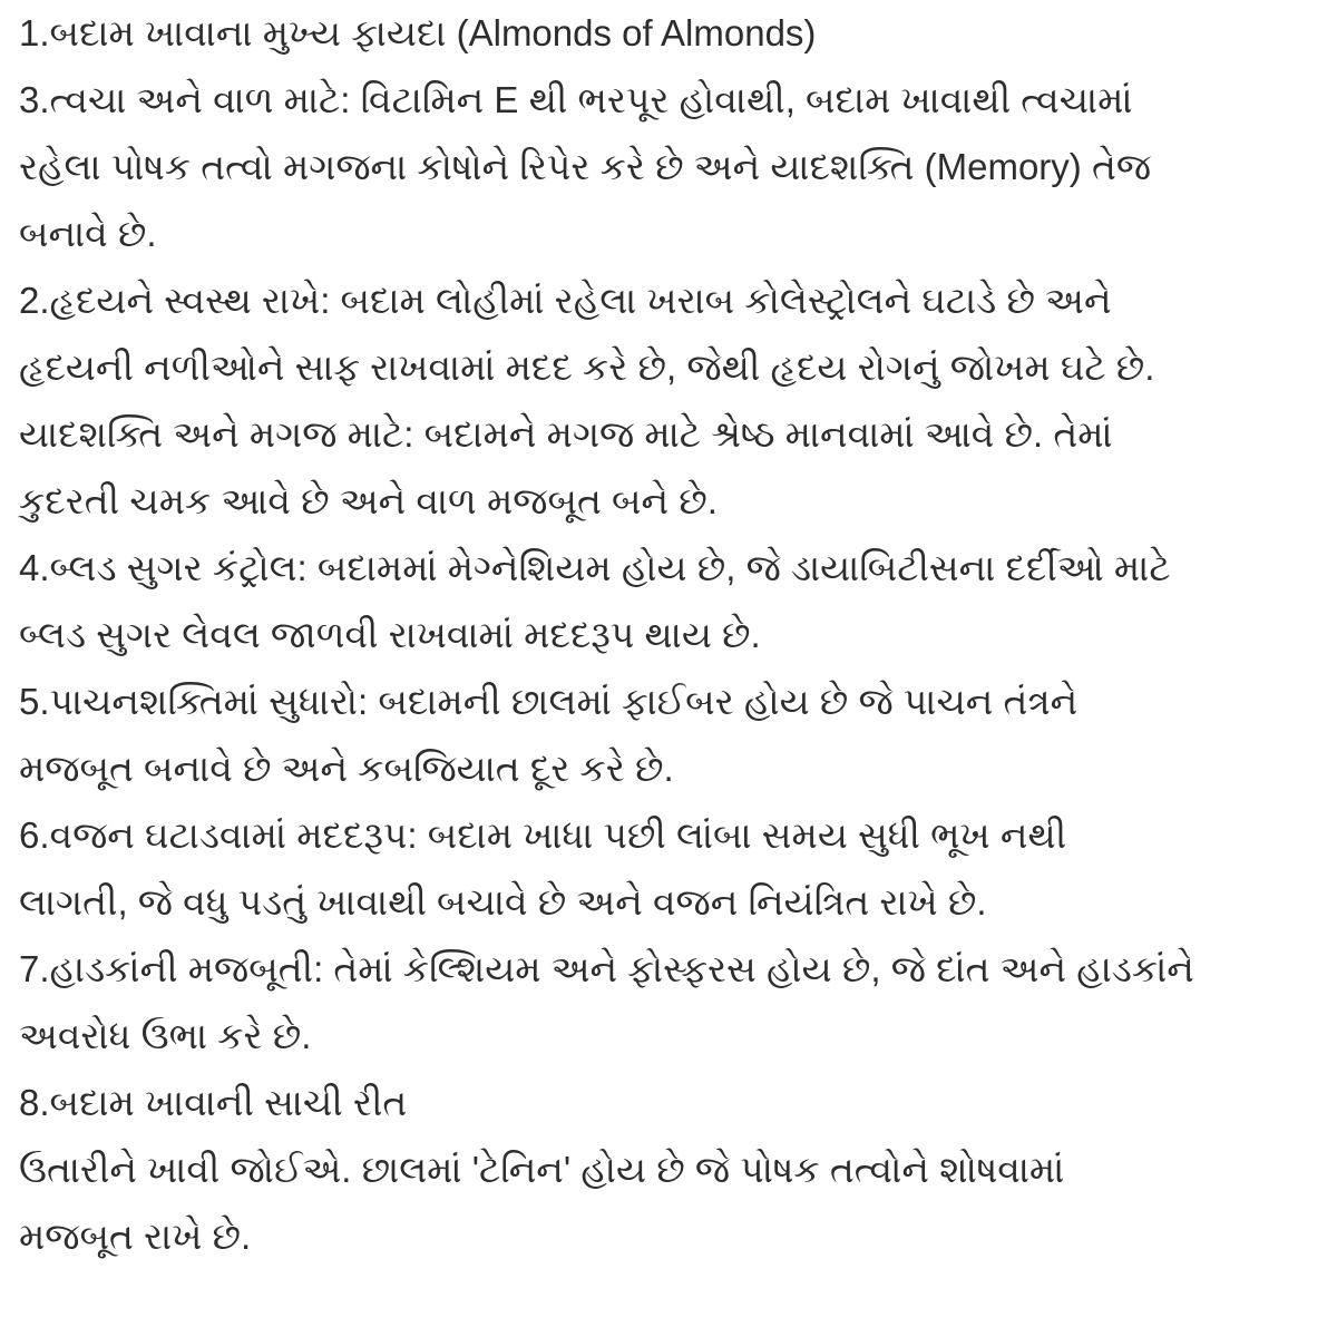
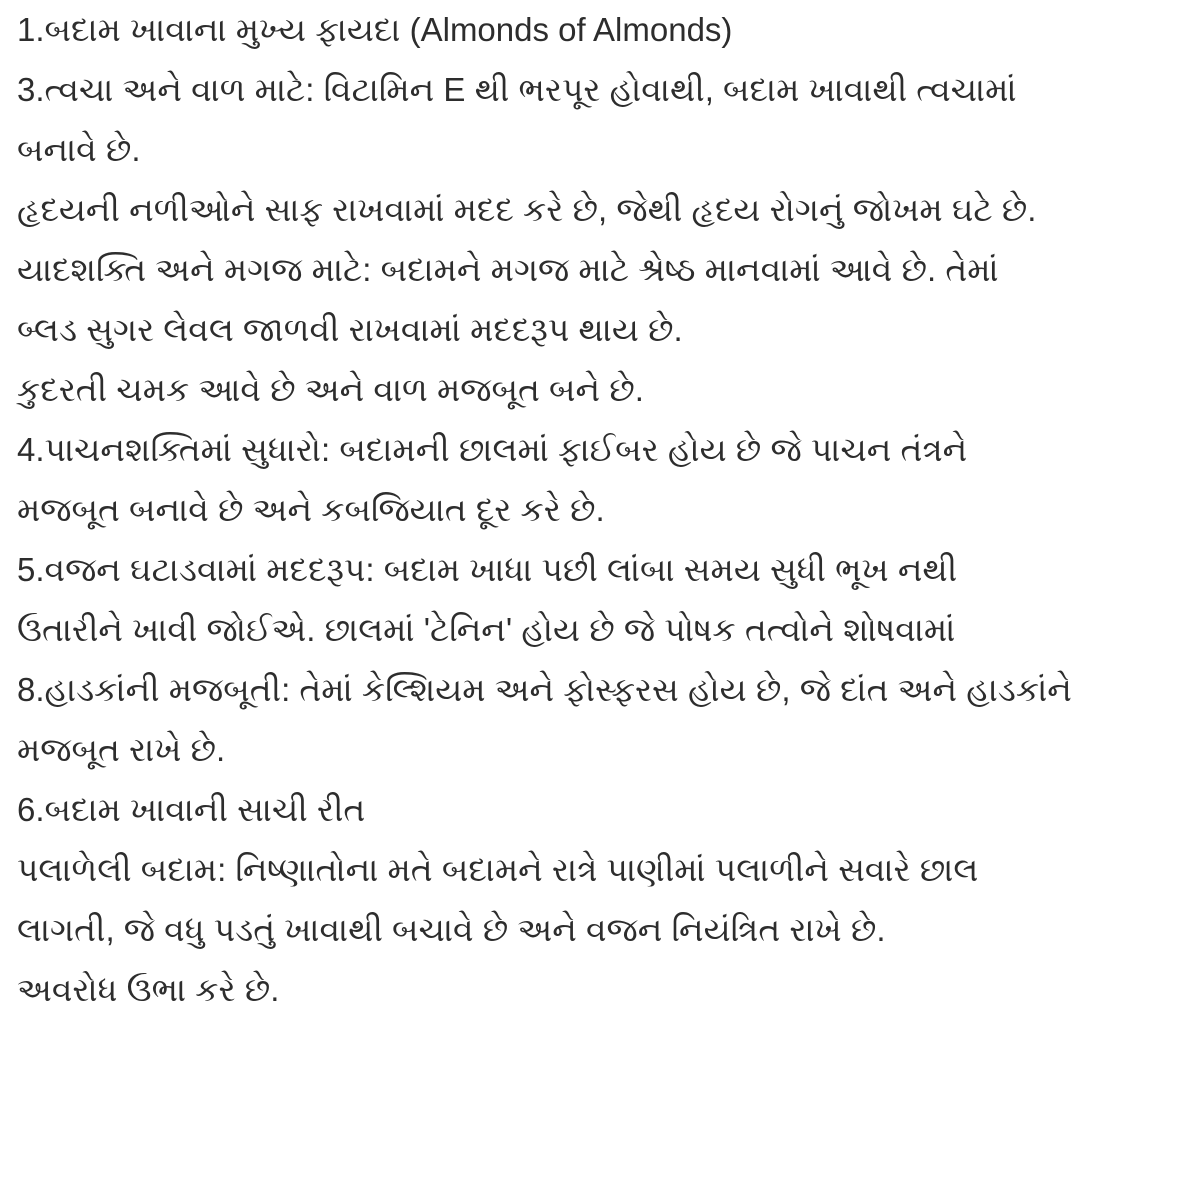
  1.બદામ ખાવાના મુખ્ય ફાયદા (Almonds of Almonds)
  3.ત્વચા અને વાળ માટે: વિટામિન E થી ભરપૂર હોવાથી, બદામ ખાવાથી ત્વચામાં
- રહેલા પોષક તત્વો મગજના કોષોને રિપેર કરે છે અને યાદશક્તિ (Memory) તેજ
  બનાવે છે.
- 2.હૃદયને સ્વસ્થ રાખે: બદામ લોહીમાં રહેલા ખરાબ કોલેસ્ટ્રોલને ઘટાડે છે અને
  હૃદયની નળીઓને સાફ રાખવામાં મદદ કરે છે, જેથી હૃદય રોગનું જોખમ ઘટે છે.
  યાદશક્તિ અને મગજ માટે: બદામને મગજ માટે શ્રેષ્ઠ માનવામાં આવે છે. તેમાં
- કુદરતી ચમક આવે છે અને વાળ મજબૂત બને છે.
+ બ્લડ સુગર લેવલ જાળવી રાખવામાં મદદરૂપ થાય છે.
- 4.બ્લડ સુગર કંટ્રોલ: બદામમાં મેગ્નેશિયમ હોય છે, જે ડાયાબિટીસના દર્દીઓ માટે
- બ્લડ સુગર લેવલ જાળવી રાખવામાં મદદરૂપ થાય છે.
+ કુદરતી ચમક આવે છે અને વાળ મજબૂત બને છે.
- 5.પાચનશક્તિમાં સુધારો: બદામની છાલમાં ફાઈબર હોય છે જે પાચન તંત્રને
+ 4.પાચનશક્તિમાં સુધારો: બદામની છાલમાં ફાઈબર હોય છે જે પાચન તંત્રને
  મજબૂત બનાવે છે અને કબજિયાત દૂર કરે છે.
- 6.વજન ઘટાડવામાં મદદરૂપ: બદામ ખાધા પછી લાંબા સમય સુધી ભૂખ નથી
+ 5.વજન ઘટાડવામાં મદદરૂપ: બદામ ખાધા પછી લાંબા સમય સુધી ભૂખ નથી
- લાગતી, જે વધુ પડતું ખાવાથી બચાવે છે અને વજન નિયંત્રિત રાખે છે.
+ ઉતારીને ખાવી જોઈએ. છાલમાં 'ટેનિન' હોય છે જે પોષક તત્વોને શોષવામાં
- 7.હાડકાંની મજબૂતી: તેમાં કેલ્શિયમ અને ફોસ્ફરસ હોય છે, જે દાંત અને હાડકાંને
+ 8.હાડકાંની મજબૂતી: તેમાં કેલ્શિયમ અને ફોસ્ફરસ હોય છે, જે દાંત અને હાડકાંને
- અવરોધ ઉભા કરે છે.
+ મજબૂત રાખે છે.
- 8.બદામ ખાવાની સાચી રીત
+ 6.બદામ ખાવાની સાચી રીત
+ પલાળેલી બદામ: નિષ્ણાતોના મતે બદામને રાત્રે પાણીમાં પલાળીને સવારે છાલ
- ઉતારીને ખાવી જોઈએ. છાલમાં 'ટેનિન' હોય છે જે પોષક તત્વોને શોષવામાં
+ લાગતી, જે વધુ પડતું ખાવાથી બચાવે છે અને વજન નિયંત્રિત રાખે છે.
- મજબૂત રાખે છે.
+ અવરોધ ઉભા કરે છે.
